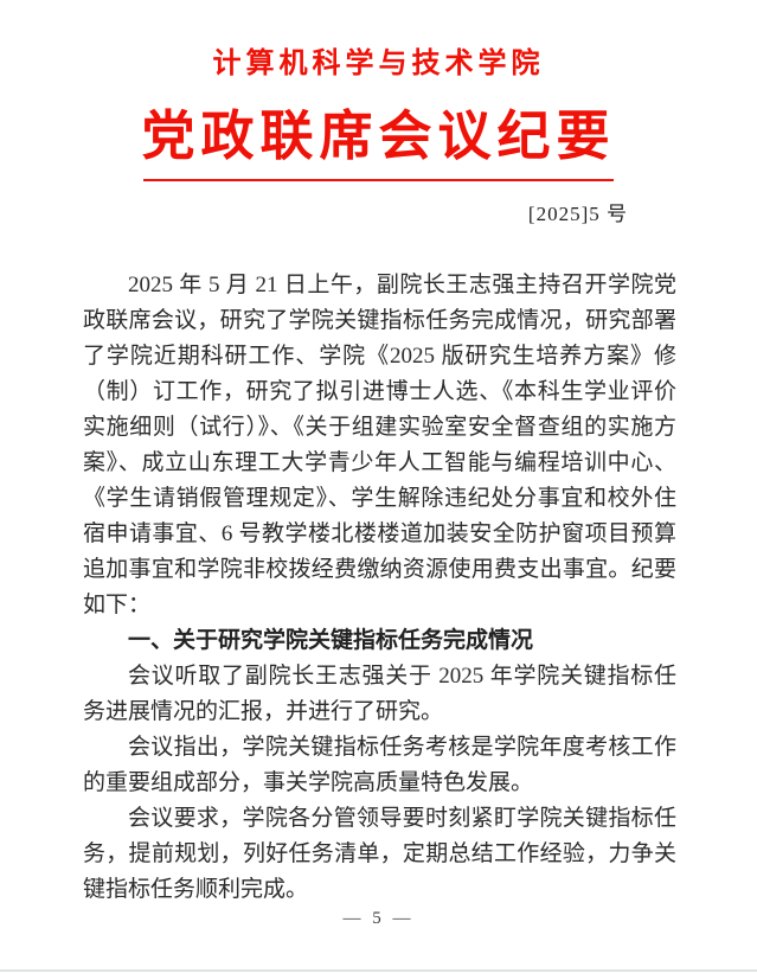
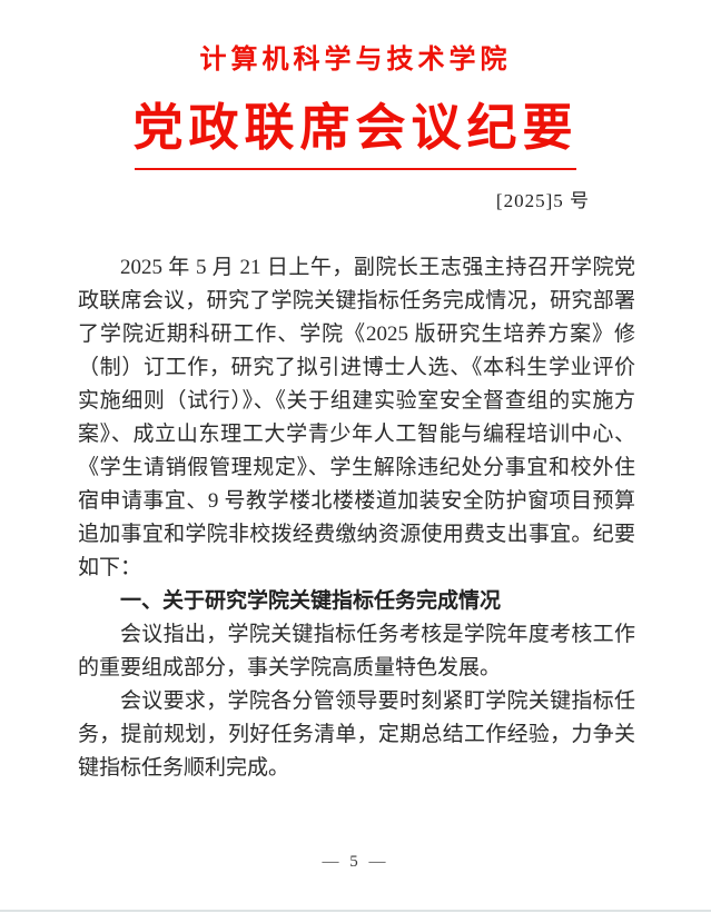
  计算机科学与技术学院
  党政联席会议纪要
  [2025]5 号
- 2025 年 5 月 21 日上午，副院长王志强主持召开学院党政联席会议，研究了学院关键指标任务完成情况，研究部署了学院近期科研工作、学院《2025 版研究生培养方案》修（制）订工作，研究了拟引进博士人选、《本科生学业评价实施细则（试行）》、《关于组建实验室安全督查组的实施方案》、成立山东理工大学青少年人工智能与编程培训中心、《学生请销假管理规定》、学生解除违纪处分事宜和校外住宿申请事宜、6 号教学楼北楼楼道加装安全防护窗项目预算追加事宜和学院非校拨经费缴纳资源使用费支出事宜。纪要如下：
+ 2025 年 5 月 21 日上午，副院长王志强主持召开学院党政联席会议，研究了学院关键指标任务完成情况，研究部署了学院近期科研工作、学院《2025 版研究生培养方案》修（制）订工作，研究了拟引进博士人选、《本科生学业评价实施细则（试行）》、《关于组建实验室安全督查组的实施方案》、成立山东理工大学青少年人工智能与编程培训中心、《学生请销假管理规定》、学生解除违纪处分事宜和校外住宿申请事宜、9 号教学楼北楼楼道加装安全防护窗项目预算追加事宜和学院非校拨经费缴纳资源使用费支出事宜。纪要如下：
  一、关于研究学院关键指标任务完成情况
- 会议听取了副院长王志强关于 2025 年学院关键指标任务进展情况的汇报，并进行了研究。
  会议指出，学院关键指标任务考核是学院年度考核工作的重要组成部分，事关学院高质量特色发展。
  会议要求，学院各分管领导要时刻紧盯学院关键指标任务，提前规划，列好任务清单，定期总结工作经验，力争关键指标任务顺利完成。
  — 5 —
